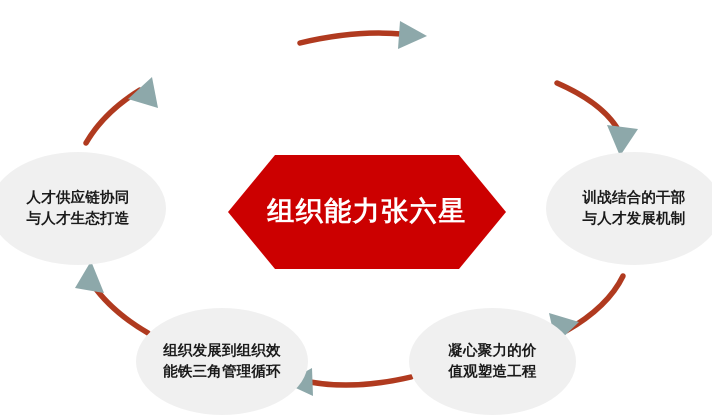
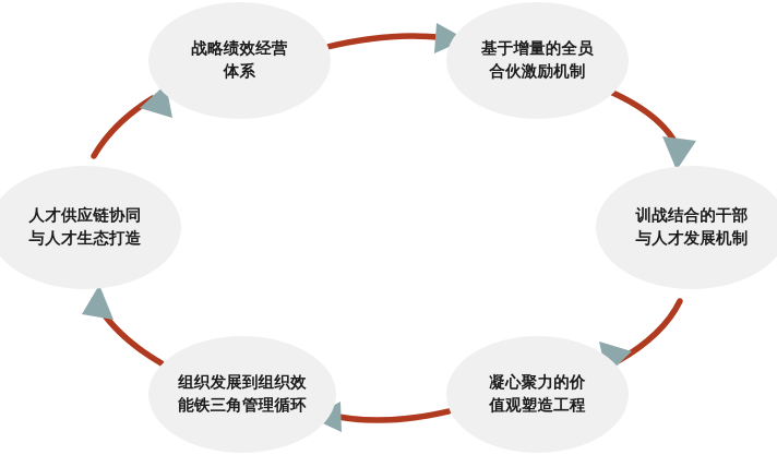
+ 战略绩效经营
+ 体系
+ 基于增量的全员
+ 合伙激励机制
  训战结合的干部
  与人才发展机制
  凝心聚力的价
  值观塑造工程
  组织发展到组织效
  能铁三角管理循环
  人才供应链协同
  与人才生态打造
- 组织能力张六星
